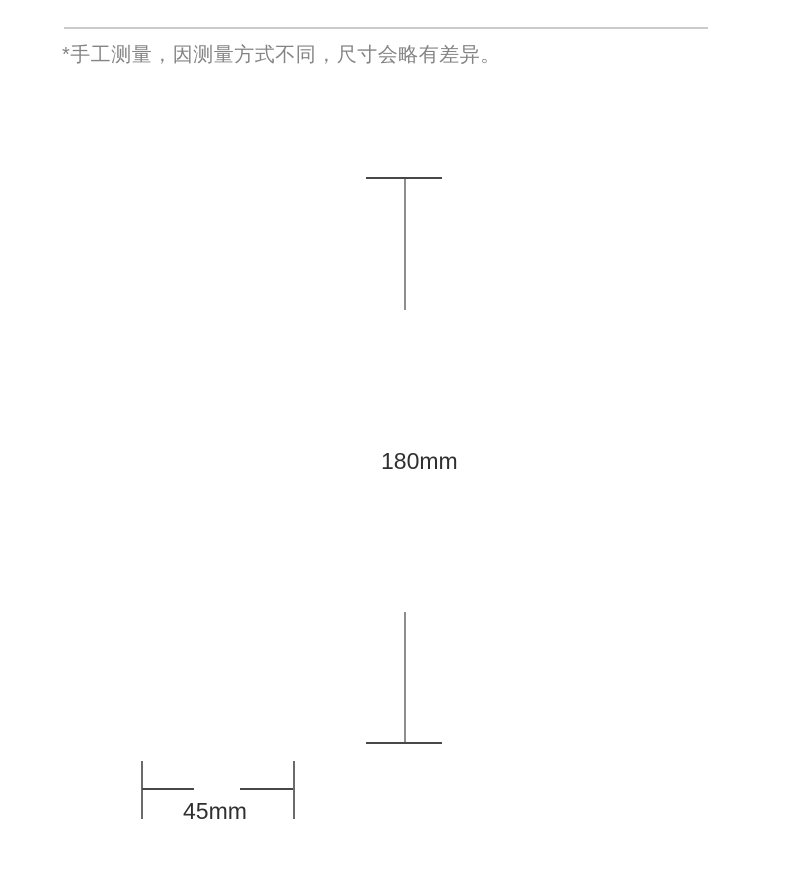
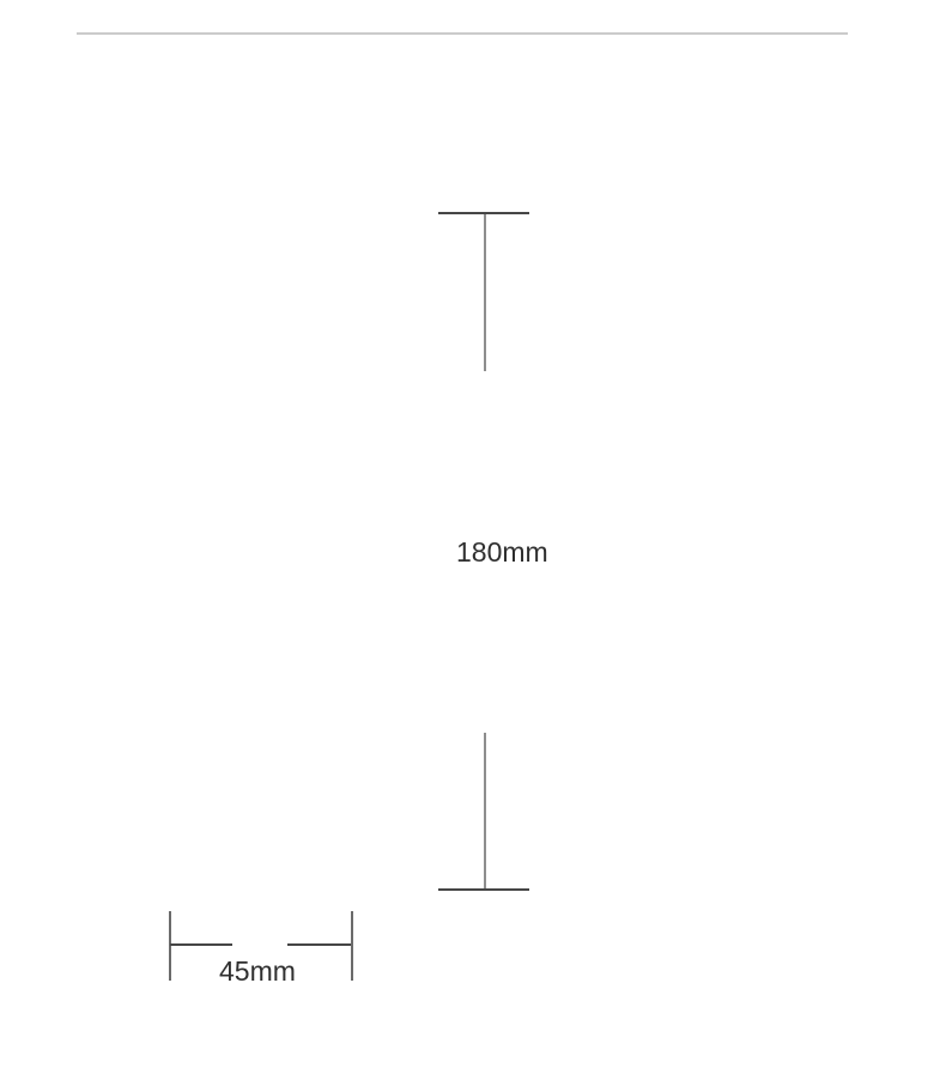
- *手工测量，因测量方式不同，尺寸会略有差异。
  180mm
  45mm
